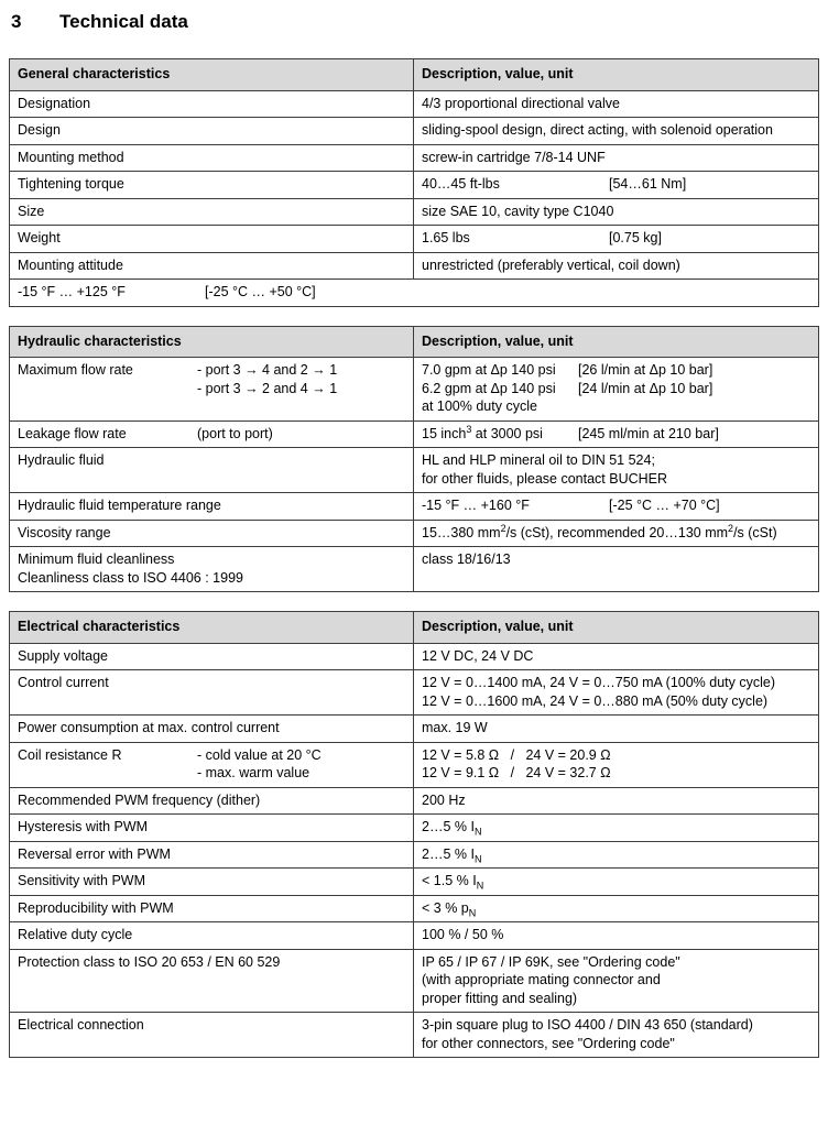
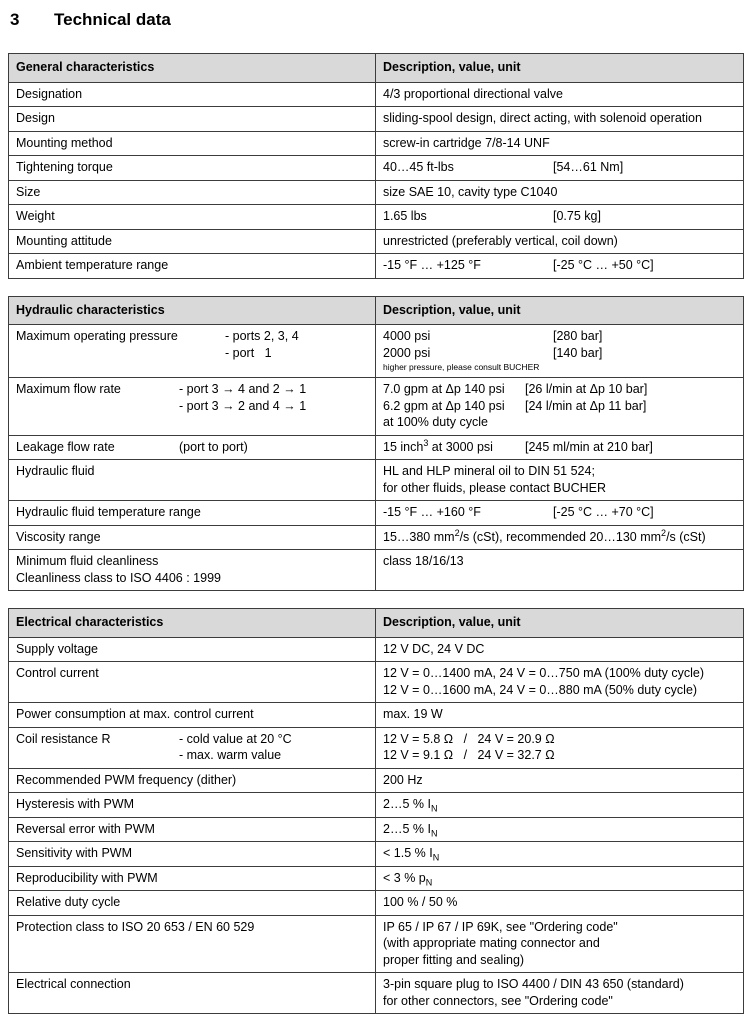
  3 Technical data
  General characteristics
  Description, value, unit
  Designation
  4/3 proportional directional valve
  Design
  sliding-spool design, direct acting, with solenoid operation
  Mounting method
  screw-in cartridge 7/8-14 UNF
  Tightening torque
  40…45 ft-lbs [54…61 Nm]
  Size
  size SAE 10, cavity type C1040
  Weight
  1.65 lbs [0.75 kg]
  Mounting attitude
  unrestricted (preferably vertical, coil down)
+ Ambient temperature range
  -15 °F … +125 °F [-25 °C … +50 °C]
  Hydraulic characteristics
  Description, value, unit
+ Maximum operating pressure
+ - ports 2, 3, 4
+ - port 1
+ 4000 psi [280 bar]
+ 2000 psi [140 bar]
+ higher pressure, please consult BUCHER
  Maximum flow rate
  - port 3 → 4 and 2 → 1
  - port 3 → 2 and 4 → 1
  7.0 gpm at Δp 140 psi [26 l/min at Δp 10 bar]
- 6.2 gpm at Δp 140 psi [24 l/min at Δp 10 bar]
+ 6.2 gpm at Δp 140 psi [24 l/min at Δp 11 bar]
  at 100% duty cycle
  Leakage flow rate
  (port to port)
  15 inch3 at 3000 psi [245 ml/min at 210 bar]
  Hydraulic fluid
  HL and HLP mineral oil to DIN 51 524;
  for other fluids, please contact BUCHER
  Hydraulic fluid temperature range
  -15 °F … +160 °F [-25 °C … +70 °C]
  Viscosity range
  15…380 mm2/s (cSt), recommended 20…130 mm2/s (cSt)
  Minimum fluid cleanliness
  Cleanliness class to ISO 4406 : 1999
  class 18/16/13
  Electrical characteristics
  Description, value, unit
  Supply voltage
  12 V DC, 24 V DC
  Control current
  12 V = 0…1400 mA, 24 V = 0…750 mA (100% duty cycle)
  12 V = 0…1600 mA, 24 V = 0…880 mA (50% duty cycle)
  Power consumption at max. control current
  max. 19 W
  Coil resistance R
  - cold value at 20 °C
  - max. warm value
  12 V = 5.8 Ω / 24 V = 20.9 Ω
  12 V = 9.1 Ω / 24 V = 32.7 Ω
  Recommended PWM frequency (dither)
  200 Hz
  Hysteresis with PWM
  2…5 % IN
  Reversal error with PWM
  2…5 % IN
  Sensitivity with PWM
  < 1.5 % IN
  Reproducibility with PWM
  < 3 % pN
  Relative duty cycle
  100 % / 50 %
  Protection class to ISO 20 653 / EN 60 529
  IP 65 / IP 67 / IP 69K, see "Ordering code"
  (with appropriate mating connector and
  proper fitting and sealing)
  Electrical connection
  3-pin square plug to ISO 4400 / DIN 43 650 (standard)
  for other connectors, see "Ordering code"
